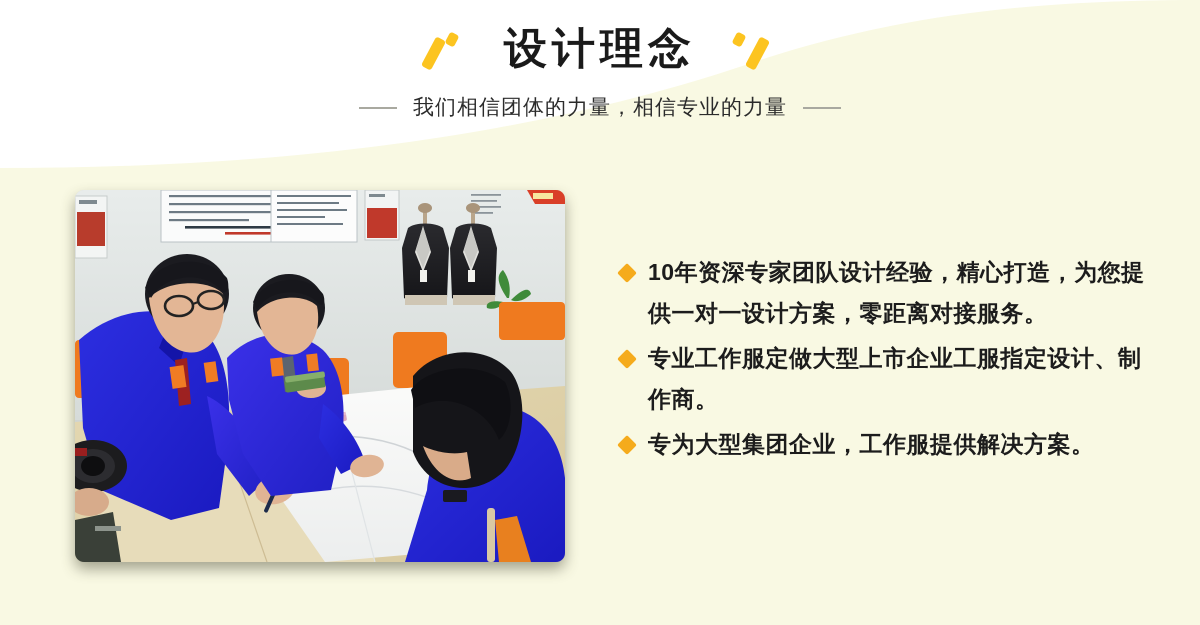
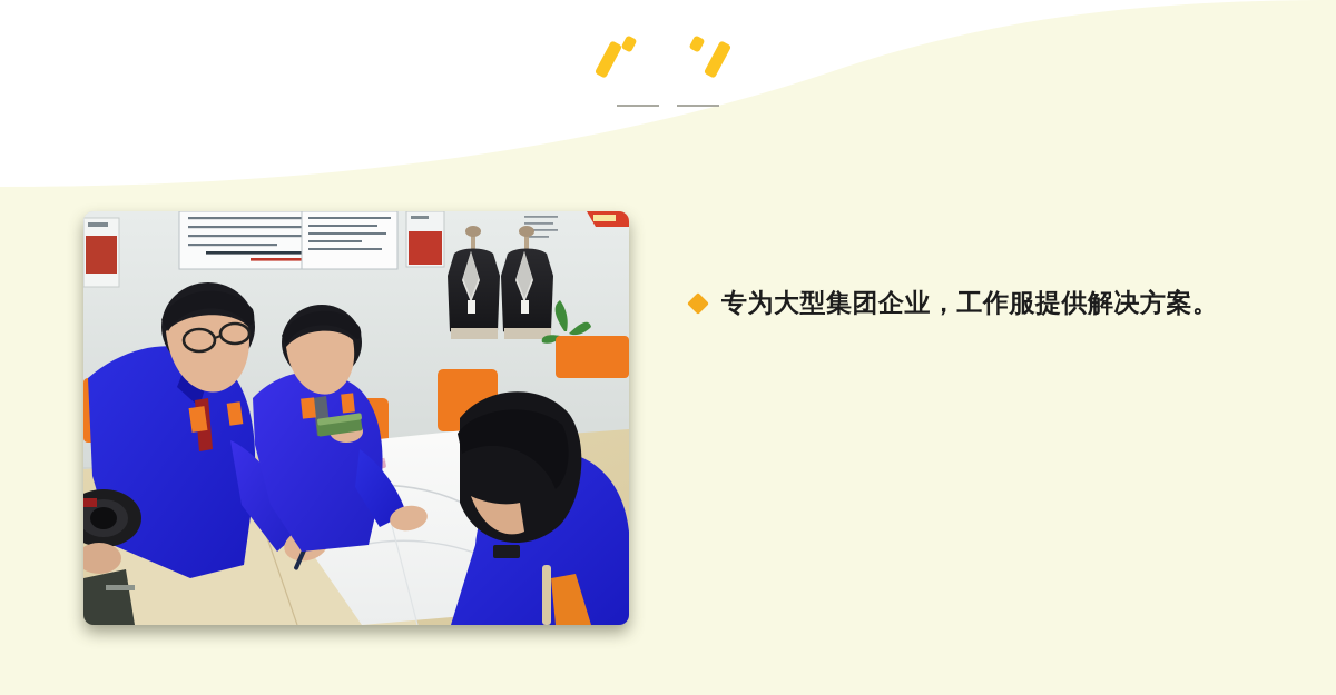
- 设计理念
- 我们相信团体的力量，相信专业的力量
- 10年资深专家团队设计经验，精心打造，为您提供一对一设计方案，零距离对接服务。
- 专业工作服定做大型上市企业工服指定设计、制作商。
  专为大型集团企业，工作服提供解决方案。
